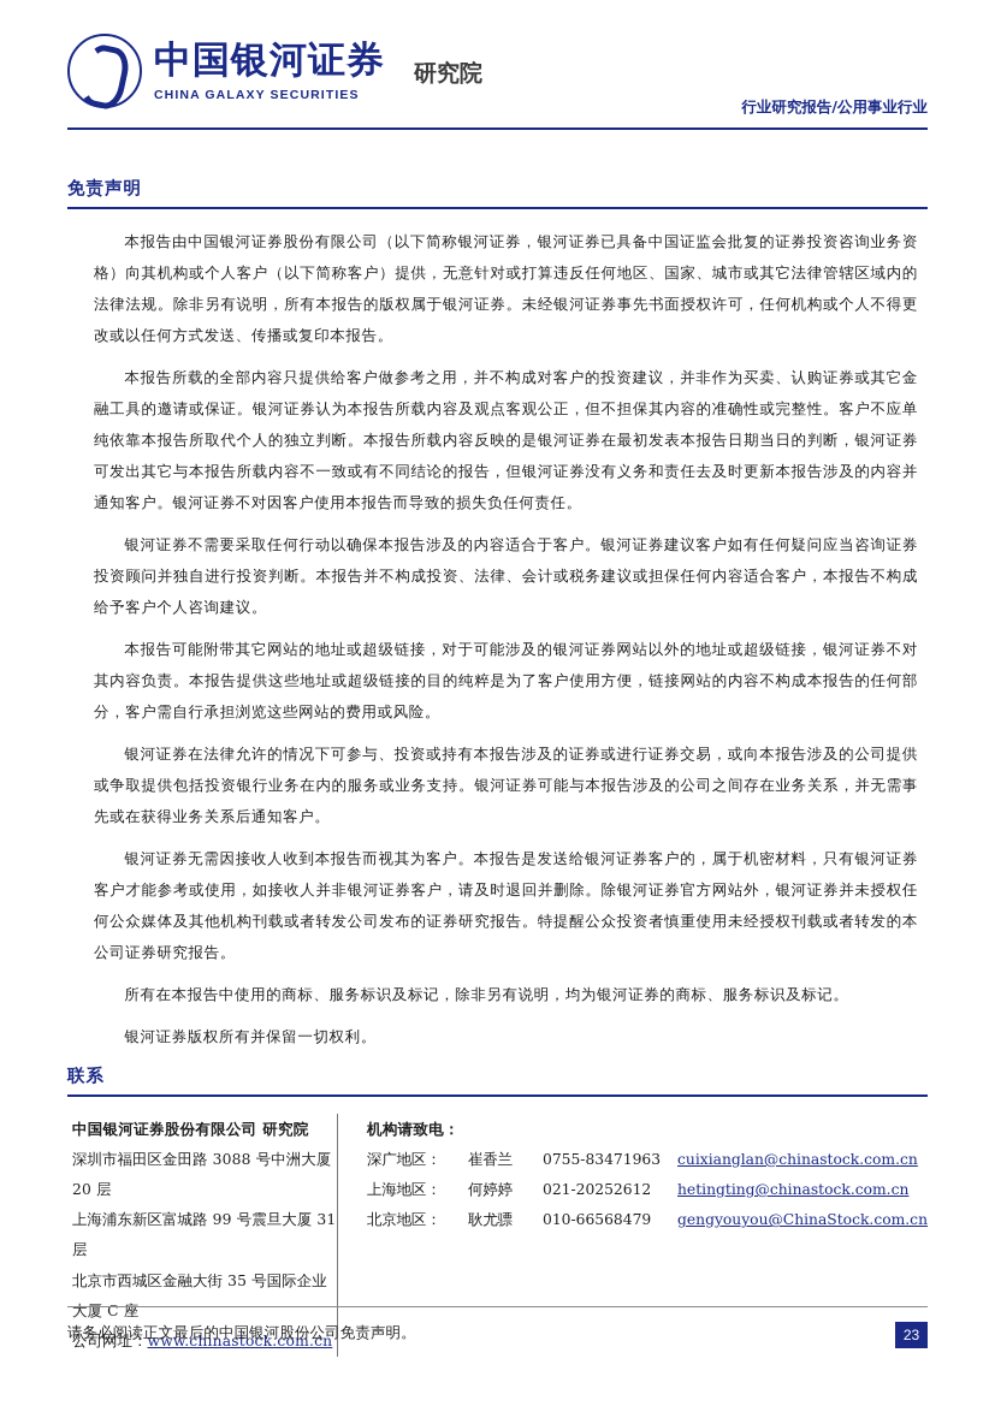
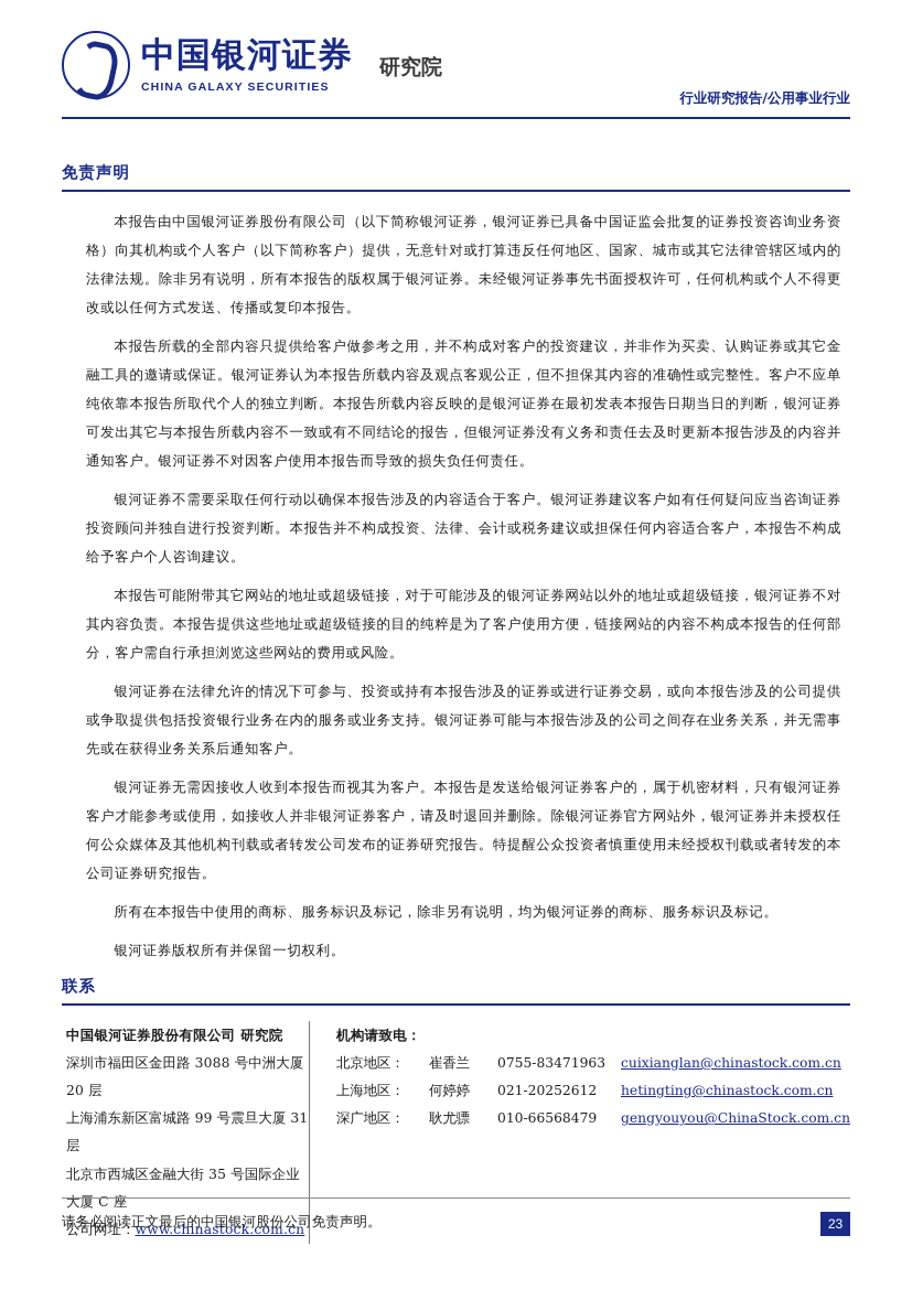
  中国银河证券
  CHINA GALAXY SECURITIES
  研究院
  行业研究报告/公用事业行业
  免责声明
  本报告由中国银河证券股份有限公司（以下简称银河证券，银河证券已具备中国证监会批复的证券投资咨询业务资格）向其机构或个人客户（以下简称客户）提供，无意针对或打算违反任何地区、国家、城市或其它法律管辖区域内的法律法规。除非另有说明，所有本报告的版权属于银河证券。未经银河证券事先书面授权许可，任何机构或个人不得更改或以任何方式发送、传播或复印本报告。
  本报告所载的全部内容只提供给客户做参考之用，并不构成对客户的投资建议，并非作为买卖、认购证券或其它金融工具的邀请或保证。银河证券认为本报告所载内容及观点客观公正，但不担保其内容的准确性或完整性。客户不应单纯依靠本报告所取代个人的独立判断。本报告所载内容反映的是银河证券在最初发表本报告日期当日的判断，银河证券可发出其它与本报告所载内容不一致或有不同结论的报告，但银河证券没有义务和责任去及时更新本报告涉及的内容并通知客户。银河证券不对因客户使用本报告而导致的损失负任何责任。
  银河证券不需要采取任何行动以确保本报告涉及的内容适合于客户。银河证券建议客户如有任何疑问应当咨询证券投资顾问并独自进行投资判断。本报告并不构成投资、法律、会计或税务建议或担保任何内容适合客户，本报告不构成给予客户个人咨询建议。
  本报告可能附带其它网站的地址或超级链接，对于可能涉及的银河证券网站以外的地址或超级链接，银河证券不对其内容负责。本报告提供这些地址或超级链接的目的纯粹是为了客户使用方便，链接网站的内容不构成本报告的任何部分，客户需自行承担浏览这些网站的费用或风险。
  银河证券在法律允许的情况下可参与、投资或持有本报告涉及的证券或进行证券交易，或向本报告涉及的公司提供或争取提供包括投资银行业务在内的服务或业务支持。银河证券可能与本报告涉及的公司之间存在业务关系，并无需事先或在获得业务关系后通知客户。
  银河证券无需因接收人收到本报告而视其为客户。本报告是发送给银河证券客户的，属于机密材料，只有银河证券客户才能参考或使用，如接收人并非银河证券客户，请及时退回并删除。除银河证券官方网站外，银河证券并未授权任何公众媒体及其他机构刊载或者转发公司发布的证券研究报告。特提醒公众投资者慎重使用未经授权刊载或者转发的本公司证券研究报告。
  所有在本报告中使用的商标、服务标识及标记，除非另有说明，均为银河证券的商标、服务标识及标记。
  银河证券版权所有并保留一切权利。
  联系
  中国银河证券股份有限公司 研究院
  深圳市福田区金田路 3088 号中洲大厦 20 层
  上海浦东新区富城路 99 号震旦大厦 31 层
  北京市西城区金融大街 35 号国际企业大厦 C 座
  公司网址：www.chinastock.com.cn
  机构请致电：
- 深广地区：
+ 北京地区：
  崔香兰
  0755-83471963
  cuixianglan@chinastock.com.cn
  上海地区：
  何婷婷
  021-20252612
  hetingting@chinastock.com.cn
- 北京地区：
+ 深广地区：
  耿尤骠
  010-66568479
  gengyouyou@ChinaStock.com.cn
  请务必阅读正文最后的中国银河股份公司免责声明。
  23
